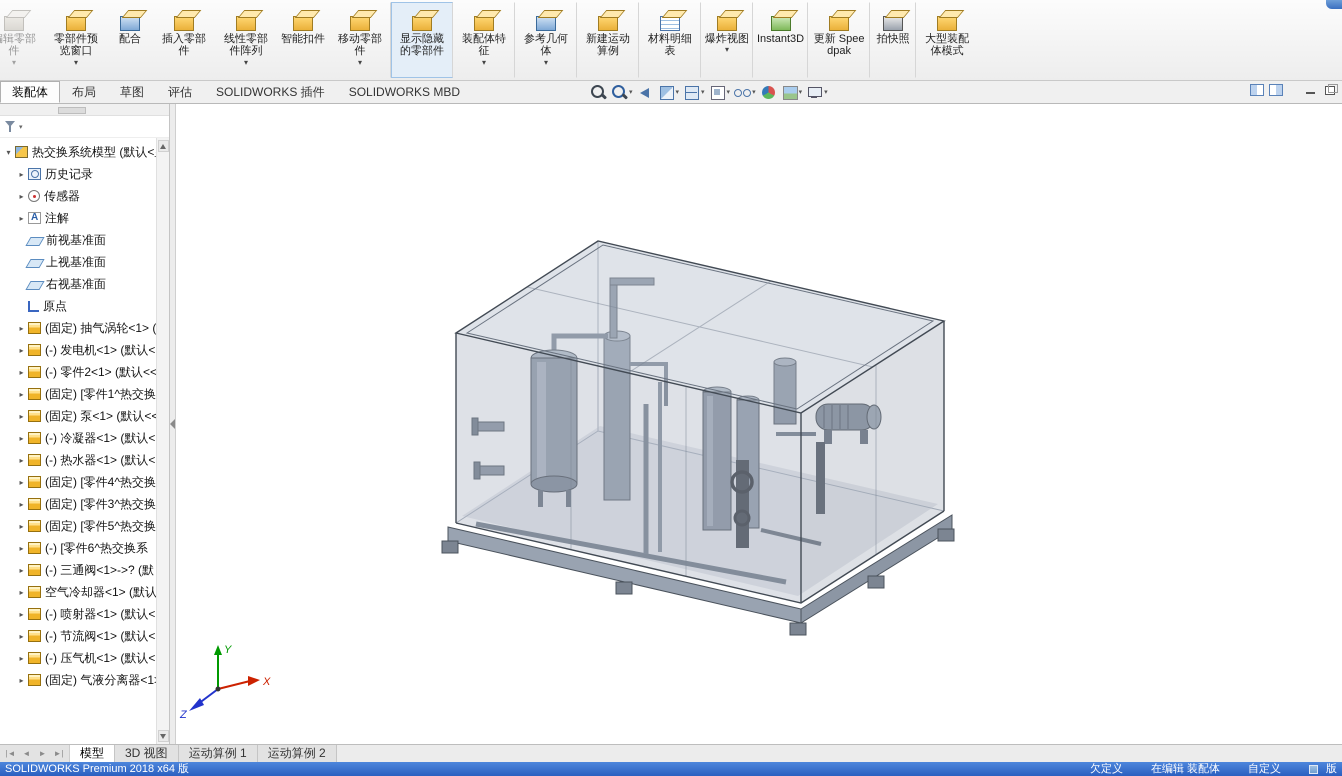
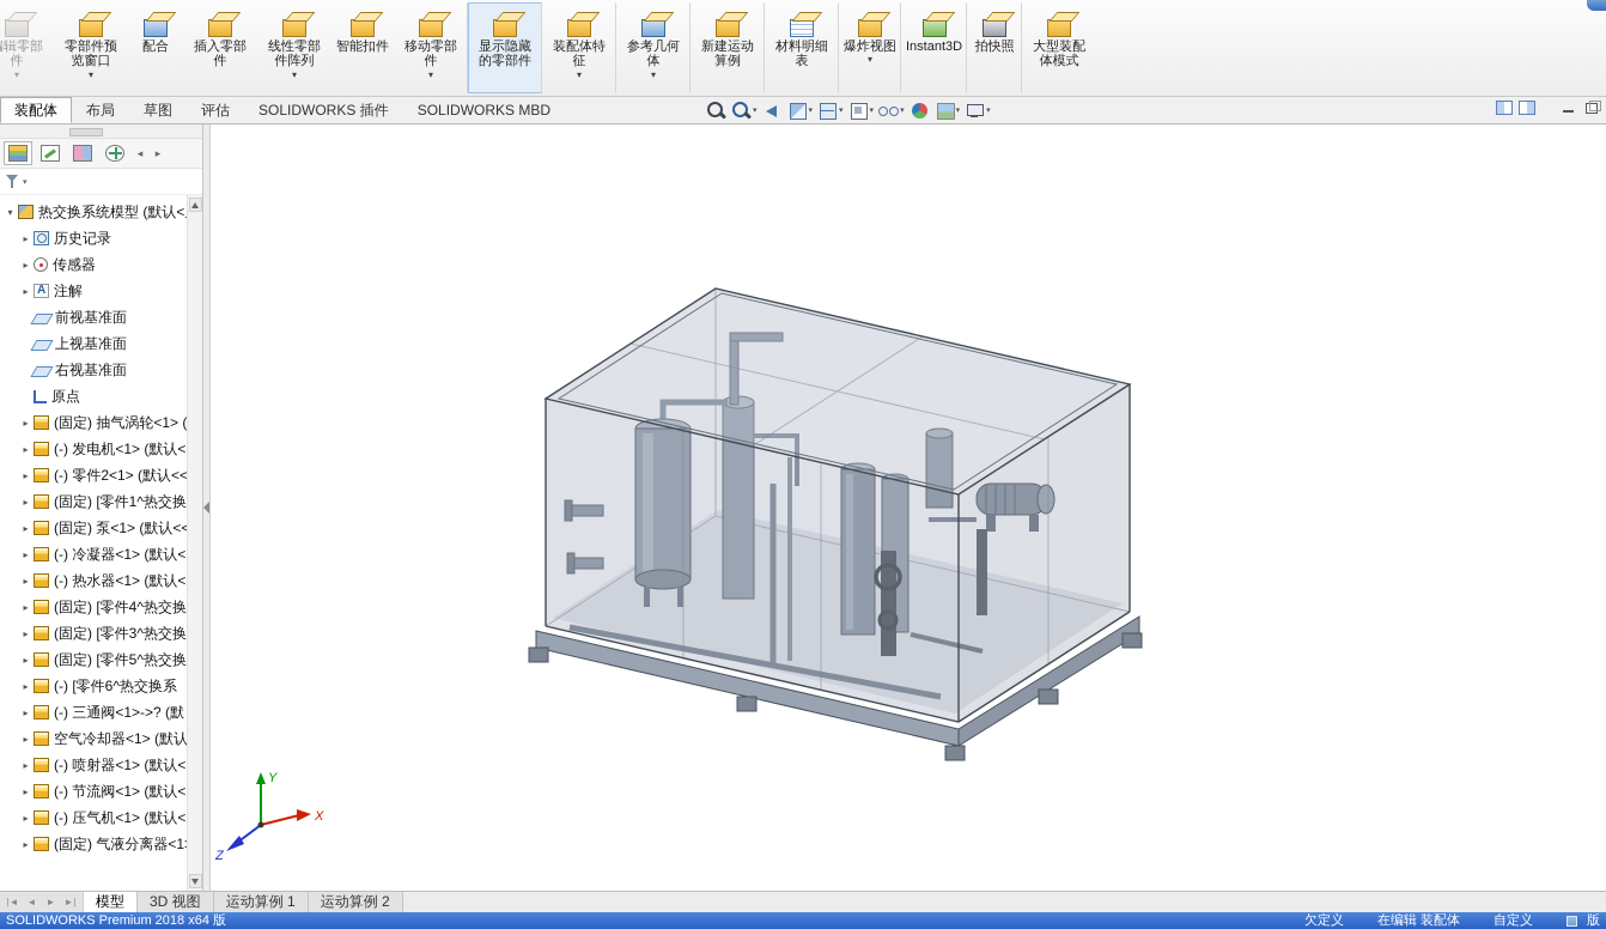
  辑零部件
  ▾
  零部件预览窗口
  ▾
  配合
  插入零部件
  线性零部件阵列
  ▾
  智能扣件
  移动零部件
  ▾
  显示隐藏的零部件
  装配体特征
  ▾
  参考几何体
  ▾
  新建运动算例
  材料明细表
  爆炸视图
  ▾
  Instant3D
- 更新 Speedpak
  拍快照
  大型装配体模式
  装配体
  布局
  草图
  评估
  SOLIDWORKS 插件
  SOLIDWORKS MBD
+ ◂
+ ▸
  热交换系统模型 (默认<
  历史记录
  传感器
  注解
  前视基准面
  上视基准面
  右视基准面
  原点
  (固定) 抽气涡轮<1> (
  (-) 发电机<1> (默认<
  (-) 零件2<1> (默认<<
  (固定) [零件1^热交换
  (固定) 泵<1> (默认<<
  (-) 冷凝器<1> (默认<
  (-) 热水器<1> (默认<
  (固定) [零件4^热交换
  (固定) [零件3^热交换
  (固定) [零件5^热交换
  (-) [零件6^热交换系
  (-) 三通阀<1>->? (默
  空气冷却器<1> (默认
  (-) 喷射器<1> (默认<
  (-) 节流阀<1> (默认<
  (-) 压气机<1> (默认<
  (固定) 气液分离器<1
  Y
  X
  Z
  |◄
  ◄
  ►
  ►|
  模型
  3D 视图
  运动算例 1
  运动算例 2
  SOLIDWORKS Premium 2018 x64 版
  欠定义
  在编辑 装配体
  自定义
  版
